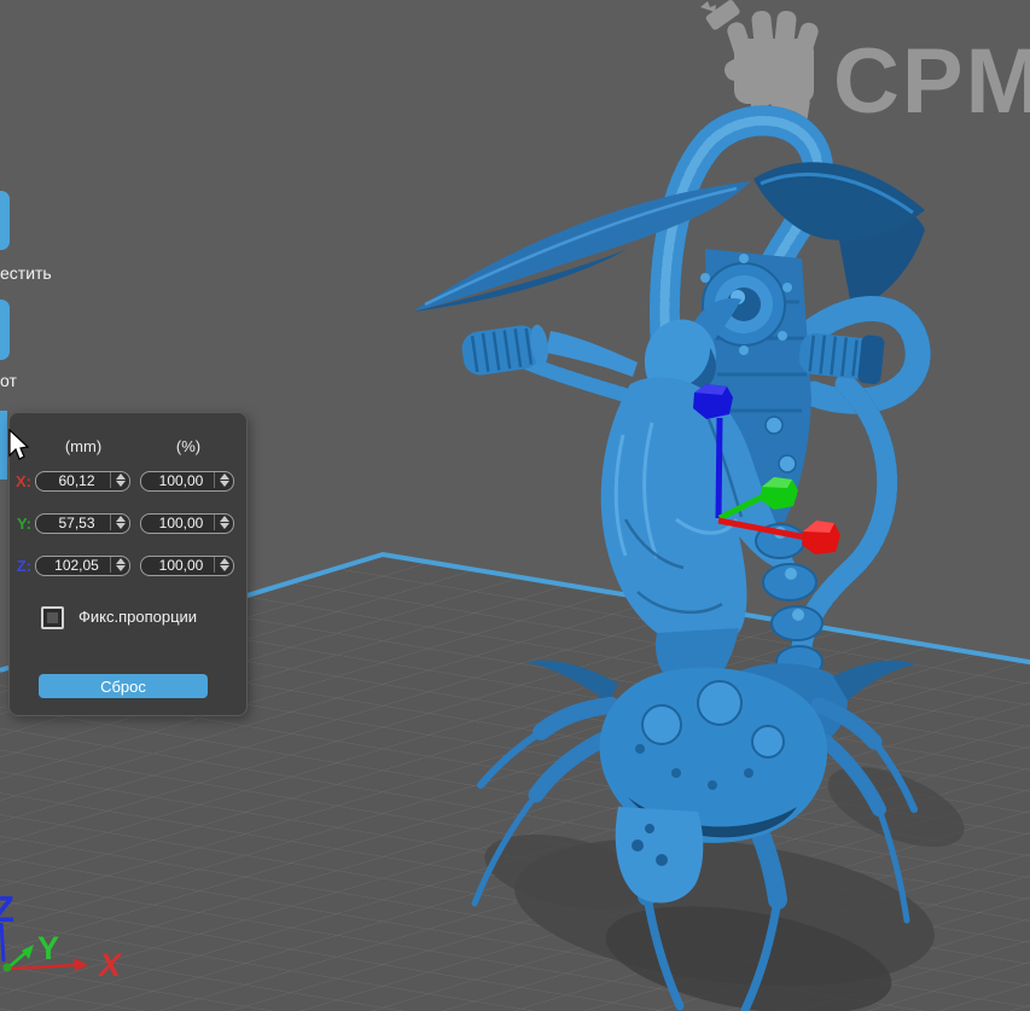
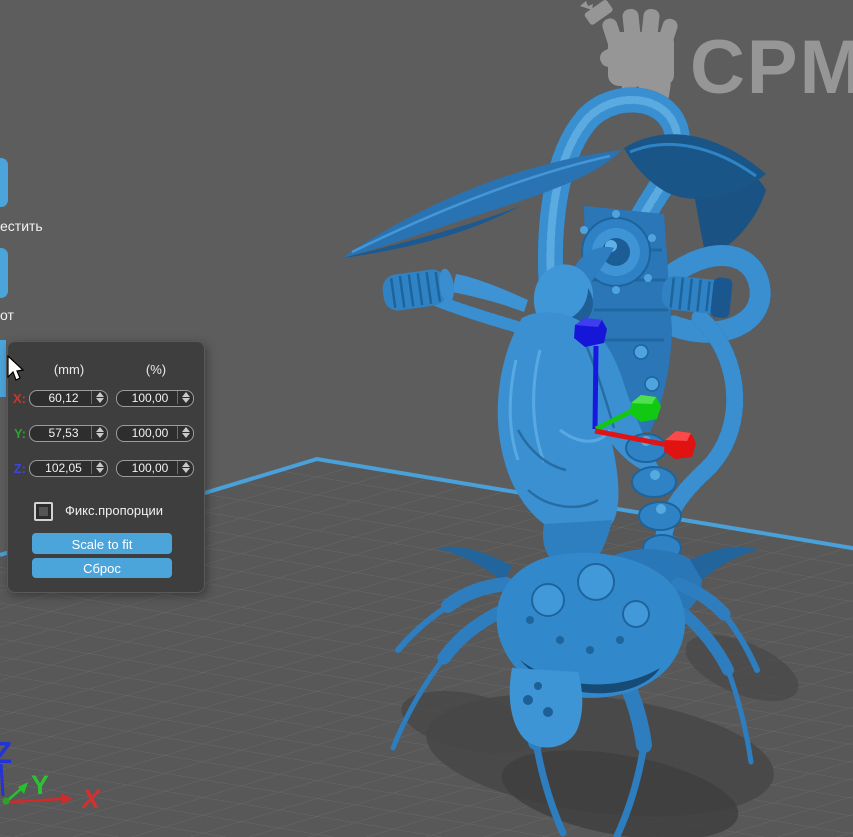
  CPM
  Z
  Y
  X
  естить
  от
  (mm)
  (%)
  X:
  60,12
  100,00
  Y:
  57,53
  100,00
  Z:
  102,05
  100,00
  Фикс.пропорции
+ Scale to fit
  Сброс
